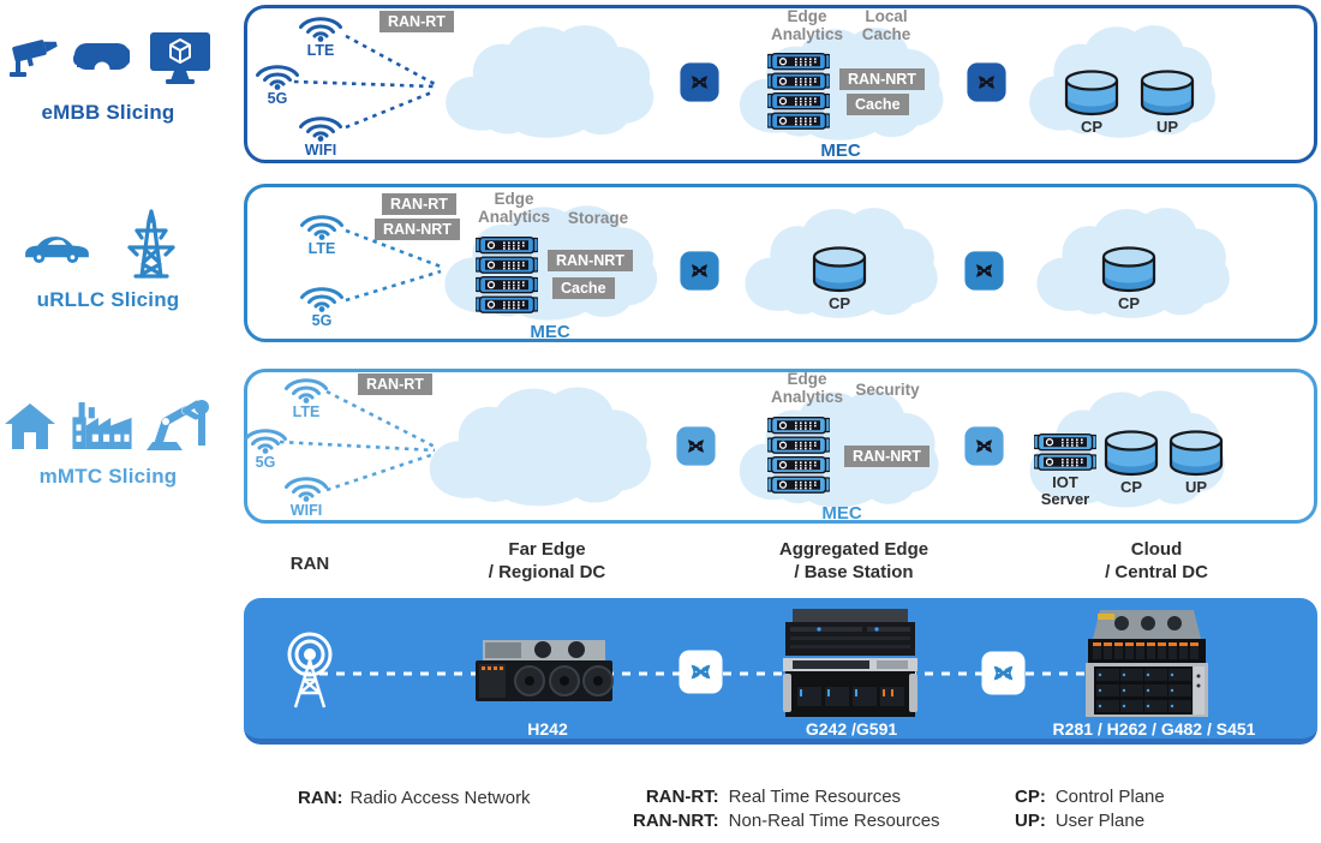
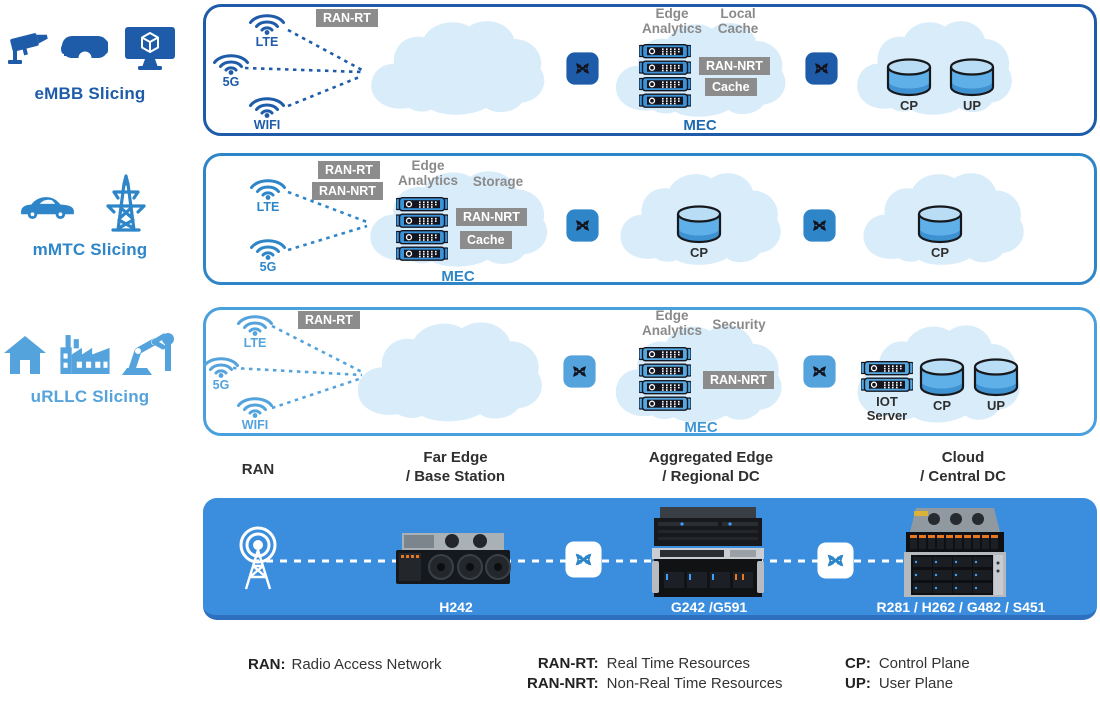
  eMBB Slicing
  LTE
  5G
  WIFI
  RAN-RT
  Edge Analytics
  Local Cache
  RAN-NRT
  Cache
  MEC
  CP
  UP
- uRLLC Slicing
+ mMTC Slicing
  LTE
  5G
  RAN-RT
  RAN-NRT
  Edge Analytics
  Storage
  RAN-NRT
  Cache
  MEC
  CP
  CP
- mMTC Slicing
+ uRLLC Slicing
  LTE
  5G
  WIFI
  RAN-RT
  Edge Analytics
  Security
  RAN-NRT
  MEC
  IOT
  Server
  CP
  UP
  RAN
  Far Edge
- / Regional DC
+ / Base Station
  Aggregated Edge
- / Base Station
+ / Regional DC
  Cloud
  / Central DC
  H242
  G242 /G591
  R281 / H262 / G482 / S451
  RAN: Radio Access Network
  RAN-RT:
  Real Time Resources
  RAN-NRT:
  Non-Real Time Resources
  CP:
  Control Plane
  UP:
  User Plane
